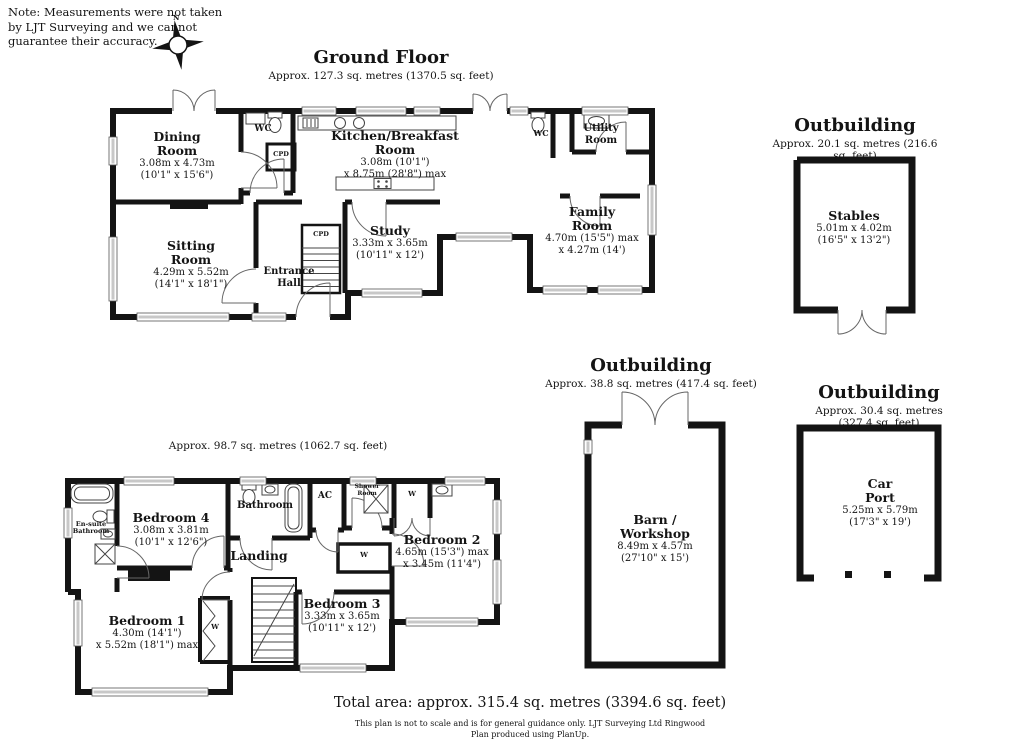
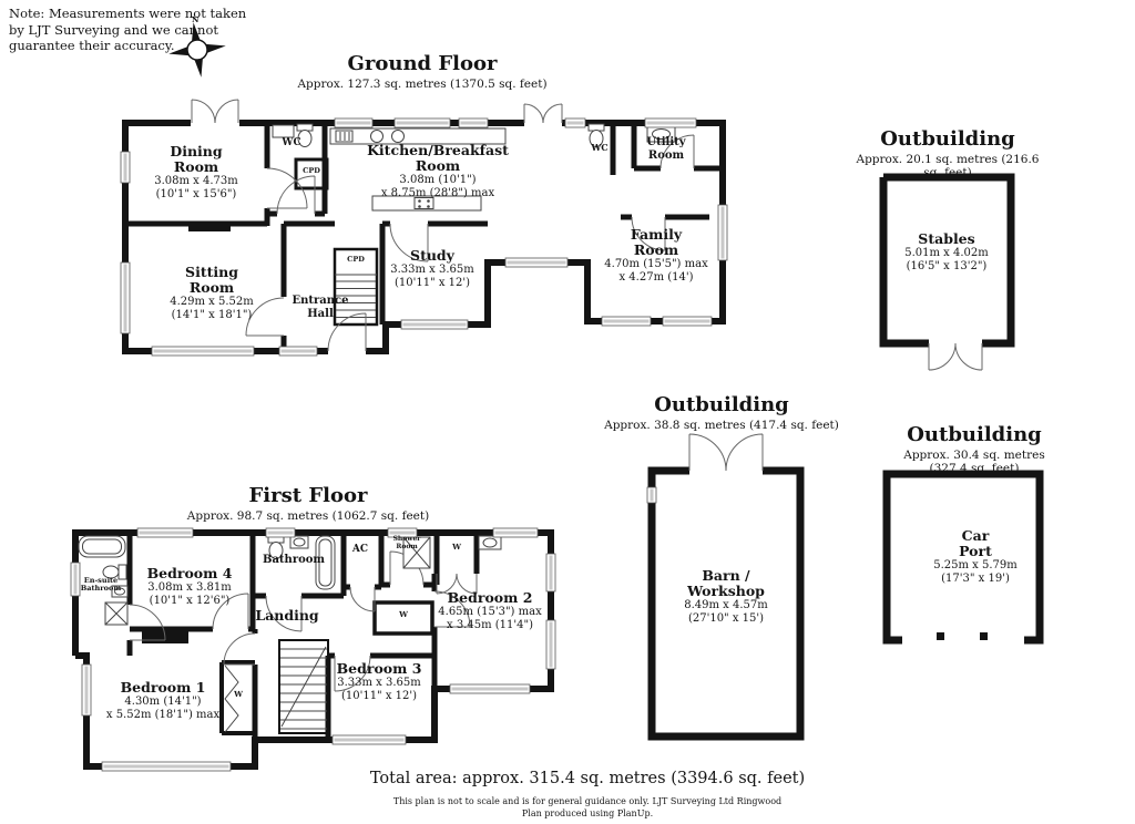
  Note: Measurements were not taken
  by LJT Surveying and we cannot
  guarantee their accuracy.
  N
  Ground Floor
  Approx. 127.3 sq. metres (1370.5 sq. feet)
+ First Floor
  Approx. 98.7 sq. metres (1062.7 sq. feet)
  Outbuilding
  Approx. 20.1 sq. metres (216.6 sq. feet)
  Outbuilding
  Approx. 38.8 sq. metres (417.4 sq. feet)
  Outbuilding
  Approx. 30.4 sq. metres (327.4 sq. feet)
  Dining
  Room
  3.08m x 4.73m
  (10'1" x 15'6")
  Kitchen/Breakfast
  Room
  3.08m (10'1")
  x 8.75m (28'8") max
  Sitting
  Room
  4.29m x 5.52m
  (14'1" x 18'1")
  Study
  3.33m x 3.65m
  (10'11" x 12')
  Entrance
  Hall
  Family
  Room
  4.70m (15'5") max
  x 4.27m (14')
  WC
  WC
  Utility
  Room
  CPD
  CPD
  En-suite
  Bathroom
  Bedroom 4
  3.08m x 3.81m
  (10'1" x 12'6")
  Bathroom
  AC
  Landing
  Bedroom 2
  4.65m (15'3") max
  x 3.45m (11'4")
  Bedroom 3
  3.33m x 3.65m
  (10'11" x 12')
  Bedroom 1
  4.30m (14'1")
  x 5.52m (18'1") max
  W
  W
  W
  Stables
  5.01m x 4.02m
  (16'5" x 13'2")
  Barn /
  Workshop
  8.49m x 4.57m
  (27'10" x 15')
  Car
  Port
  5.25m x 5.79m
  (17'3" x 19')
  Total area: approx. 315.4 sq. metres (3394.6 sq. feet)
  This plan is not to scale and is for general guidance only. LJT Surveying Ltd Ringwood
  Plan produced using PlanUp.
